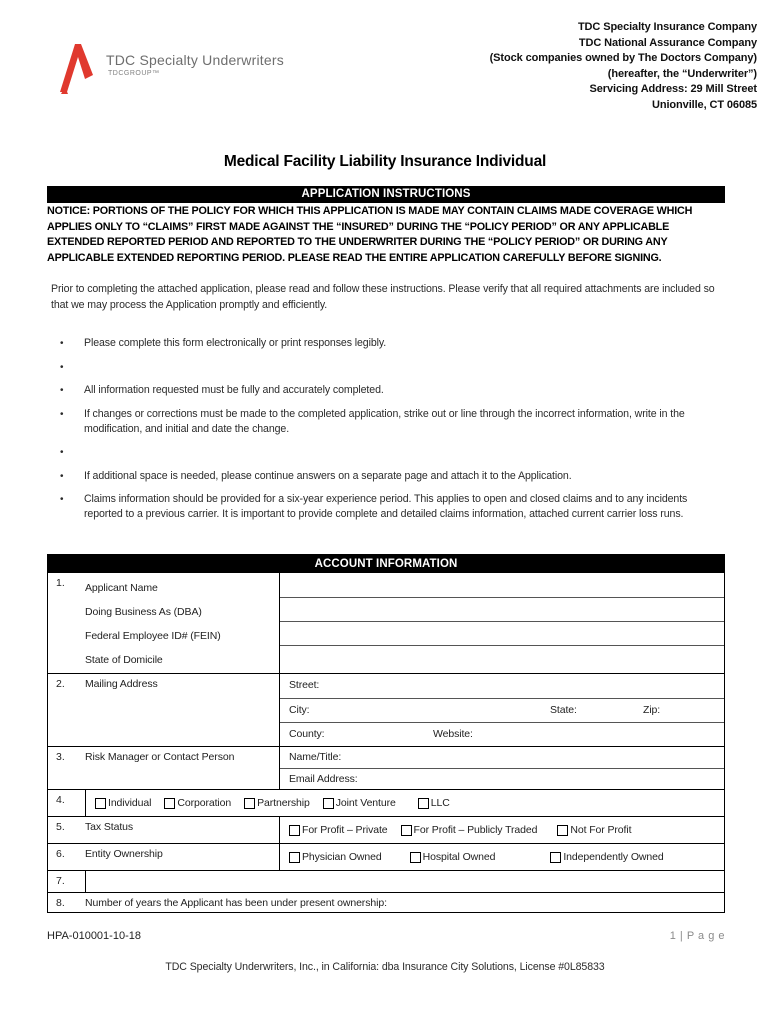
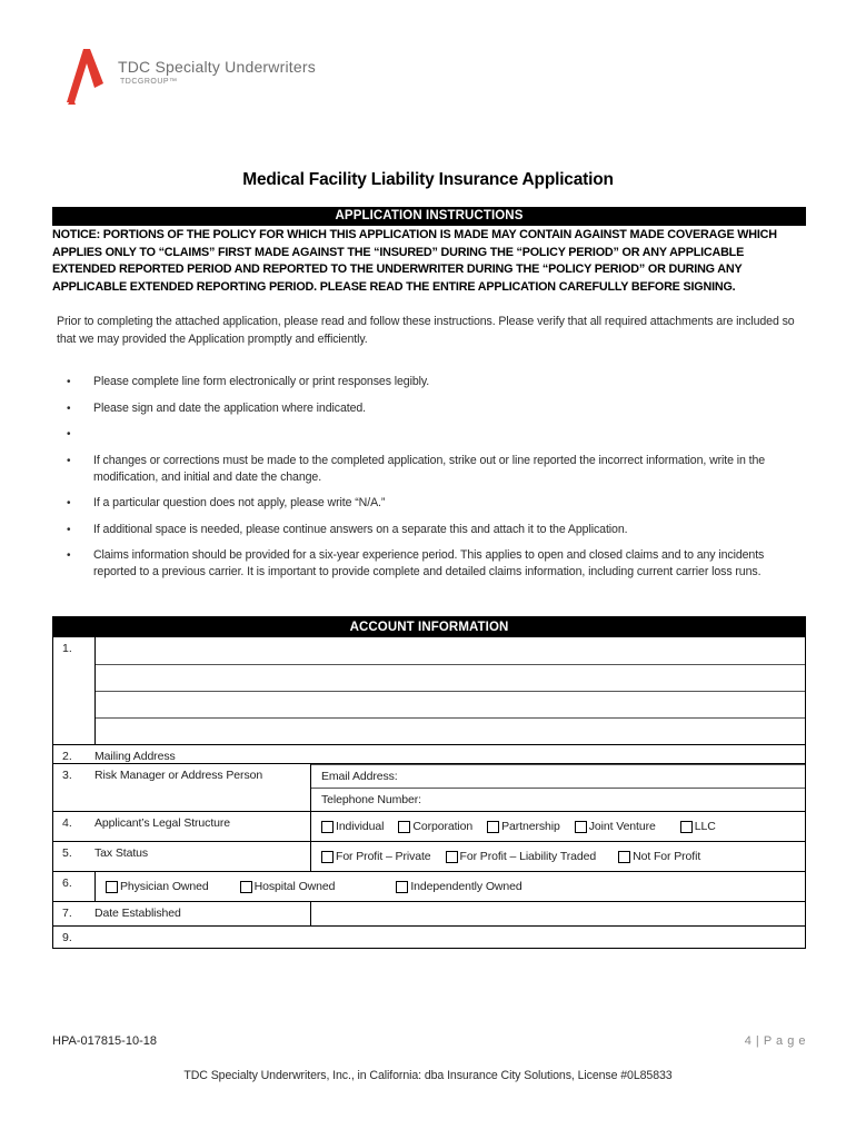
  TDC Specialty Underwriters
- TDC Specialty Insurance Company
- TDC National Assurance Company
- (Stock companies owned by The Doctors Company)
- (hereafter, the “Underwriter”)
- Servicing Address: 29 Mill Street
- Unionville, CT 06085
- Medical Facility Liability Insurance Individual
+ Medical Facility Liability Insurance Application
  APPLICATION INSTRUCTIONS
- NOTICE: PORTIONS OF THE POLICY FOR WHICH THIS APPLICATION IS MADE MAY CONTAIN CLAIMS MADE COVERAGE WHICH APPLIES ONLY TO “CLAIMS” FIRST MADE AGAINST THE “INSURED” DURING THE “POLICY PERIOD” OR ANY APPLICABLE EXTENDED REPORTED PERIOD AND REPORTED TO THE UNDERWRITER DURING THE “POLICY PERIOD” OR DURING ANY APPLICABLE EXTENDED REPORTING PERIOD. PLEASE READ THE ENTIRE APPLICATION CAREFULLY BEFORE SIGNING.
+ NOTICE: PORTIONS OF THE POLICY FOR WHICH THIS APPLICATION IS MADE MAY CONTAIN AGAINST MADE COVERAGE WHICH APPLIES ONLY TO “CLAIMS” FIRST MADE AGAINST THE “INSURED” DURING THE “POLICY PERIOD” OR ANY APPLICABLE EXTENDED REPORTED PERIOD AND REPORTED TO THE UNDERWRITER DURING THE “POLICY PERIOD” OR DURING ANY APPLICABLE EXTENDED REPORTING PERIOD. PLEASE READ THE ENTIRE APPLICATION CAREFULLY BEFORE SIGNING.
- Prior to completing the attached application, please read and follow these instructions. Please verify that all required attachments are included so that we may process the Application promptly and efficiently.
+ Prior to completing the attached application, please read and follow these instructions. Please verify that all required attachments are included so that we may provided the Application promptly and efficiently.
  •
- Please complete this form electronically or print responses legibly.
+ Please complete line form electronically or print responses legibly.
  •
+ Please sign and date the application where indicated.
  •
- All information requested must be fully and accurately completed.
  •
- If changes or corrections must be made to the completed application, strike out or line through the incorrect information, write in the modification, and initial and date the change.
+ If changes or corrections must be made to the completed application, strike out or line reported the incorrect information, write in the modification, and initial and date the change.
  •
+ If a particular question does not apply, please write “N/A.”
  •
- If additional space is needed, please continue answers on a separate page and attach it to the Application.
+ If additional space is needed, please continue answers on a separate this and attach it to the Application.
  •
- Claims information should be provided for a six-year experience period. This applies to open and closed claims and to any incidents reported to a previous carrier. It is important to provide complete and detailed claims information, attached current carrier loss runs.
+ Claims information should be provided for a six-year experience period. This applies to open and closed claims and to any incidents reported to a previous carrier. It is important to provide complete and detailed claims information, including current carrier loss runs.
  ACCOUNT INFORMATION
  1.
- Applicant Name
- Doing Business As (DBA)
- Federal Employee ID# (FEIN)
- State of Domicile
  2.
  Mailing Address
- Street:
- City:
- State:
- Zip:
- County:
- Website:
  3.
- Risk Manager or Contact Person
+ Risk Manager or Address Person
- Name/Title:
  Email Address:
+ Telephone Number:
  4.
+ Applicant’s Legal Structure
  Individual
  Corporation
  Partnership
  Joint Venture
  LLC
  5.
  Tax Status
  For Profit – Private
- For Profit – Publicly Traded
+ For Profit – Liability Traded
  Not For Profit
  6.
- Entity Ownership
  Physician Owned
  Hospital Owned
  Independently Owned
  7.
+ Date Established
- 8.
+ 9.
- Number of years the Applicant has been under present ownership:
- HPA-010001-10-18
+ HPA-017815-10-18
- 1 | P a g e
+ 4 | P a g e
  TDC Specialty Underwriters, Inc., in California: dba Insurance City Solutions, License #0L85833
